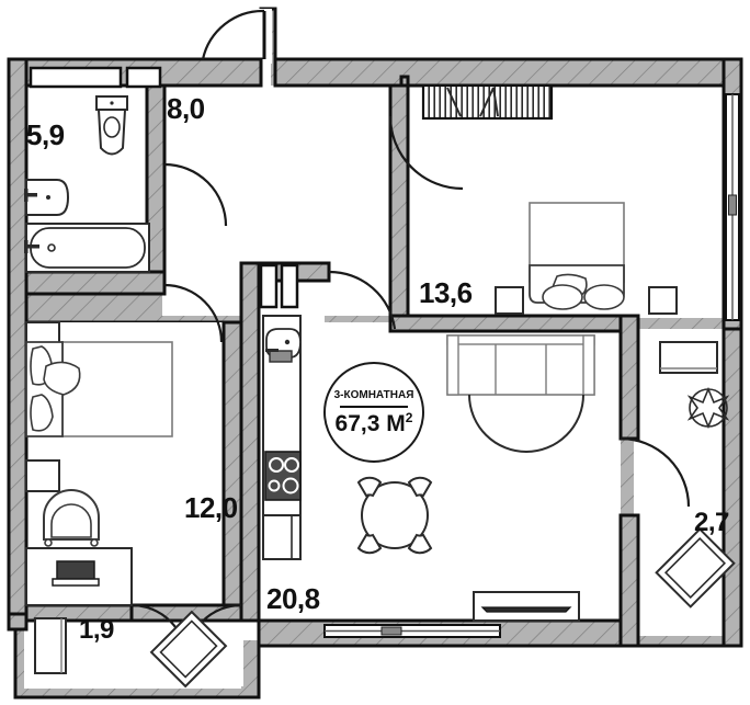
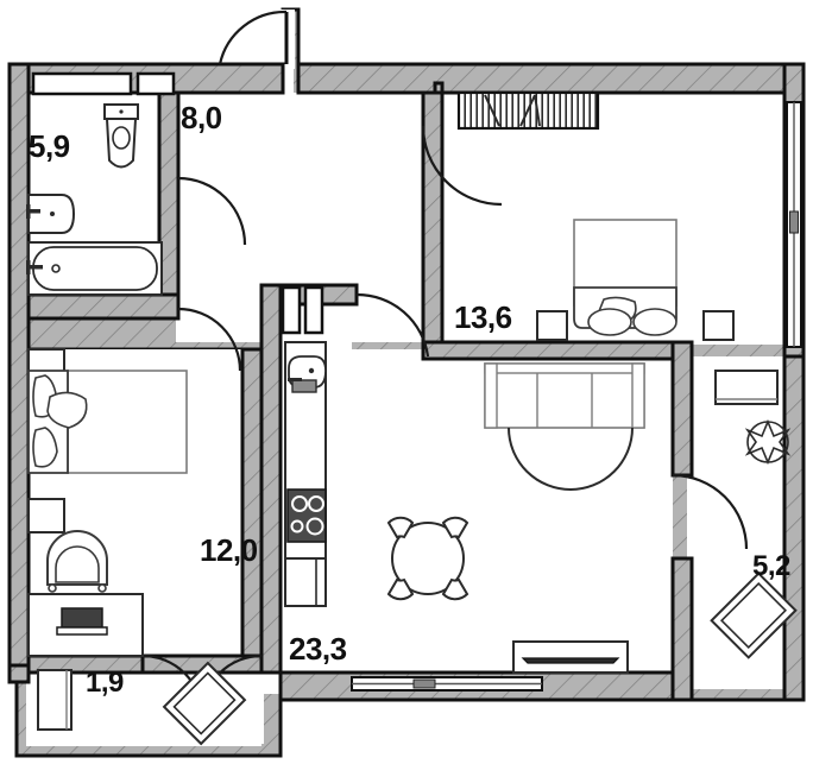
  5,9
  8,0
  13,6
  12,0
- 20,8
+ 23,3
- 2,7
+ 5,2
  1,9
- 3-КОМНАТНАЯ
- 67,3 M2
